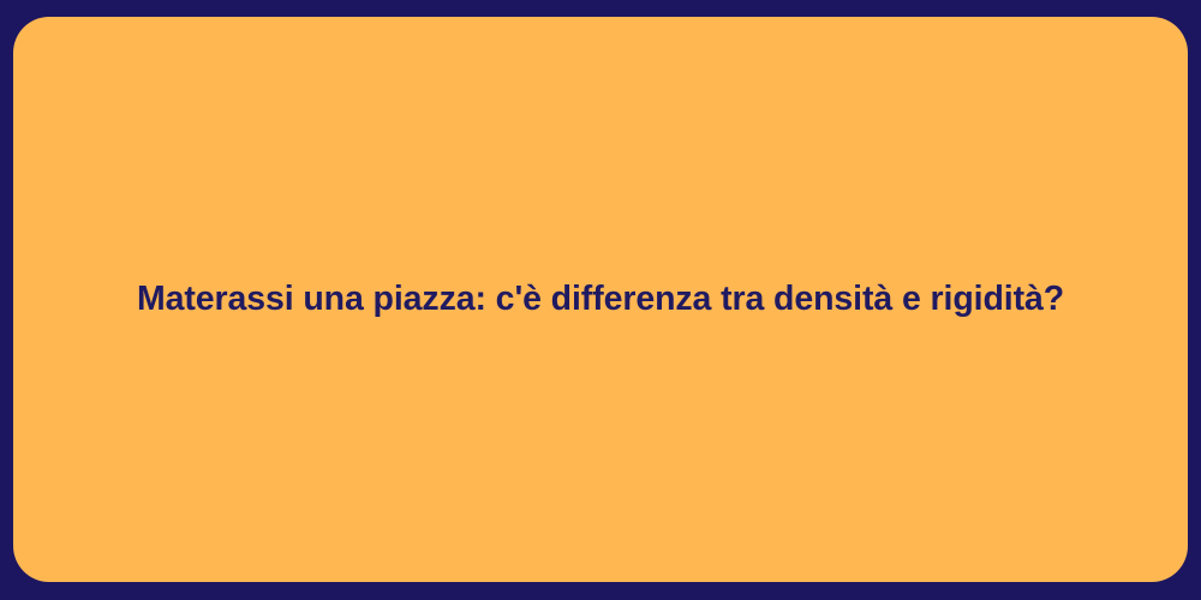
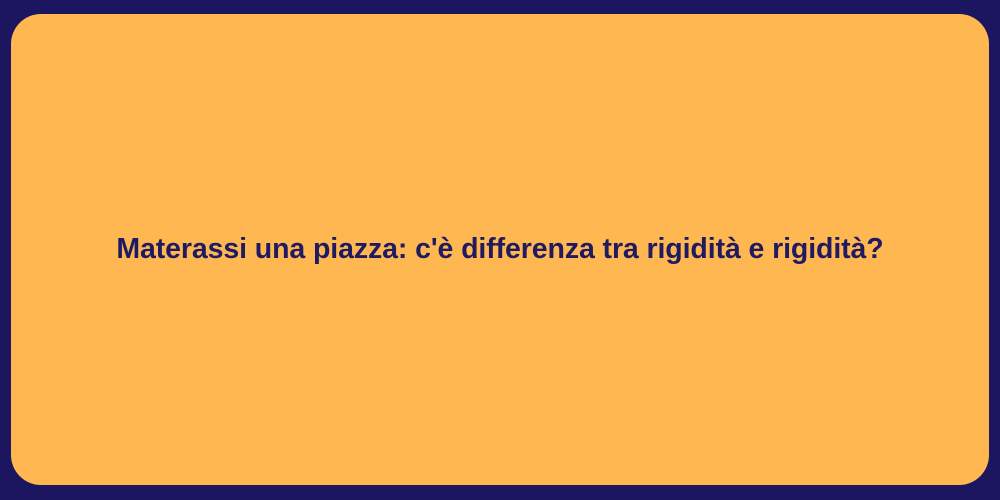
- Materassi una piazza: c'è differenza tra densità e rigidità?
+ Materassi una piazza: c'è differenza tra rigidità e rigidità?
